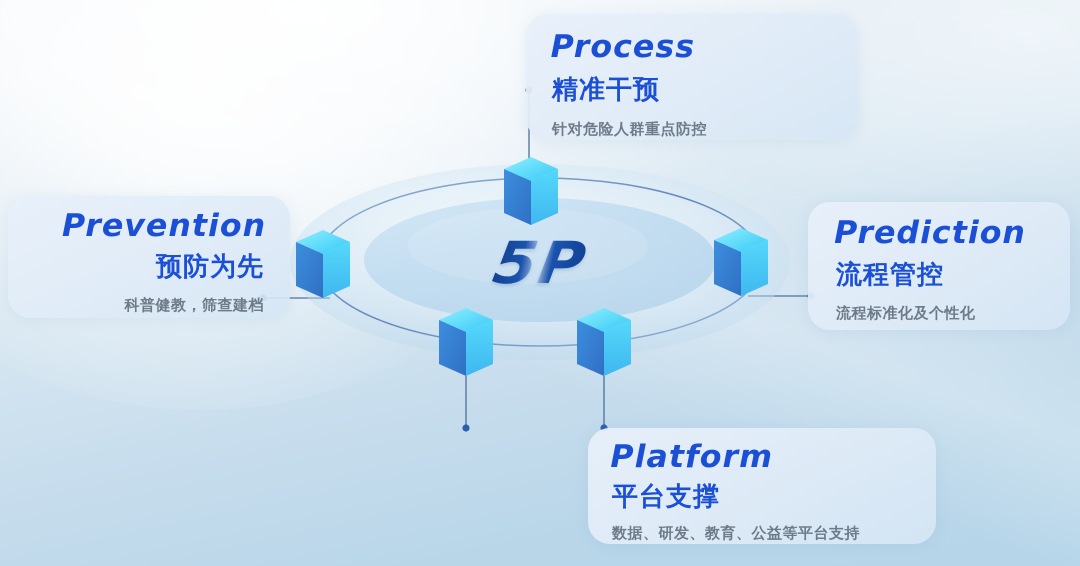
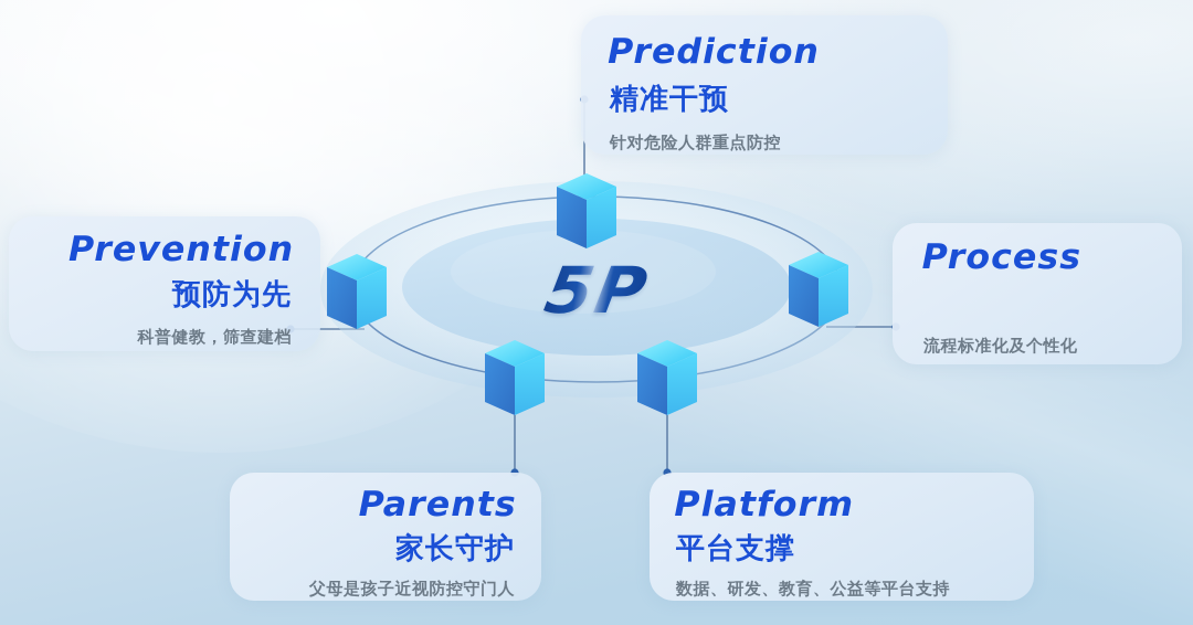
- Process
+ Prediction
  精准干预
  针对危险人群重点防控
  Prevention
  预防为先
  科普健教，筛查建档
- Prediction
+ Process
- 流程管控
  流程标准化及个性化
+ Parents
+ 家长守护
+ 父母是孩子近视防控守门人
  Platform
  平台支撑
  数据、研发、教育、公益等平台支持
